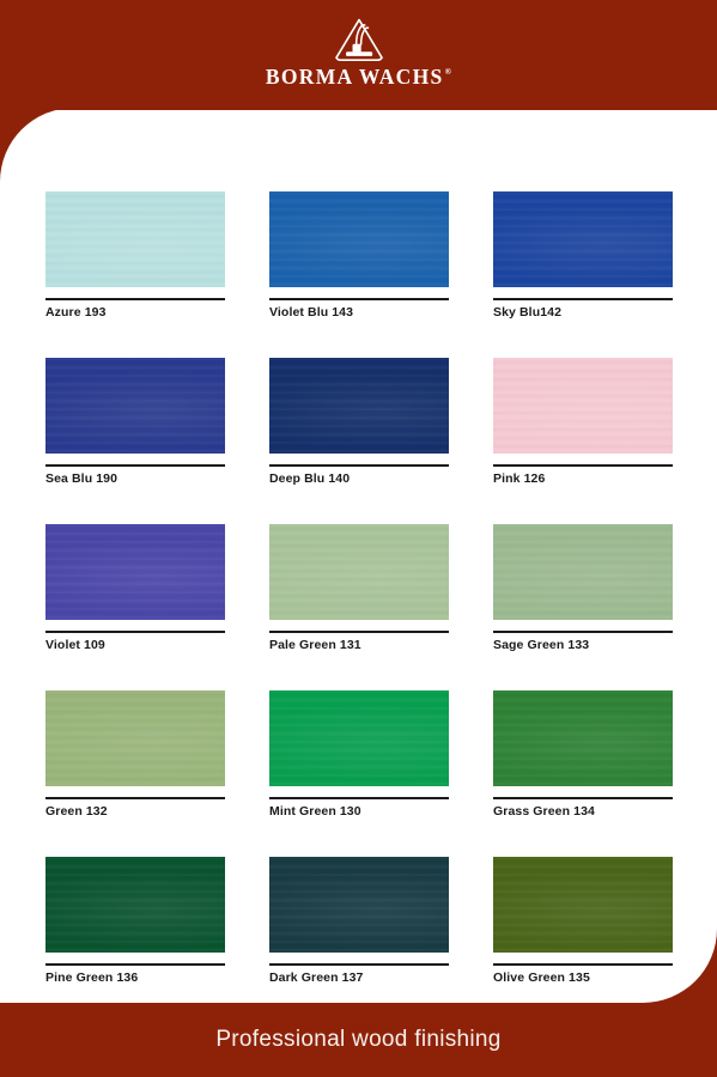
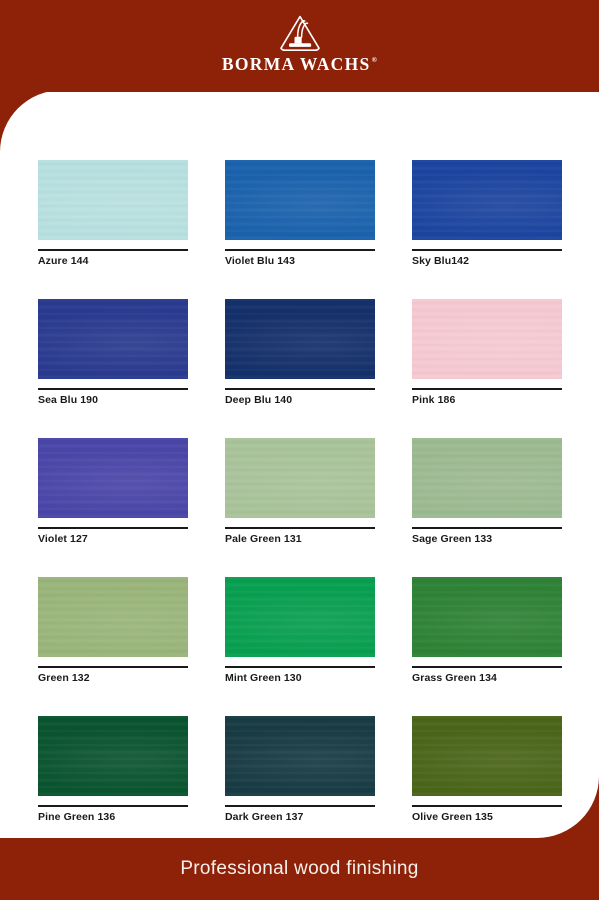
  BORMA WACHS
  ®
- Azure 193
+ Azure 144
  Violet Blu 143
  Sky Blu142
  Sea Blu 190
  Deep Blu 140
- Pink 126
+ Pink 186
- Violet 109
+ Violet 127
  Pale Green 131
  Sage Green 133
  Green 132
  Mint Green 130
  Grass Green 134
  Pine Green 136
  Dark Green 137
  Olive Green 135
  Professional wood finishing
